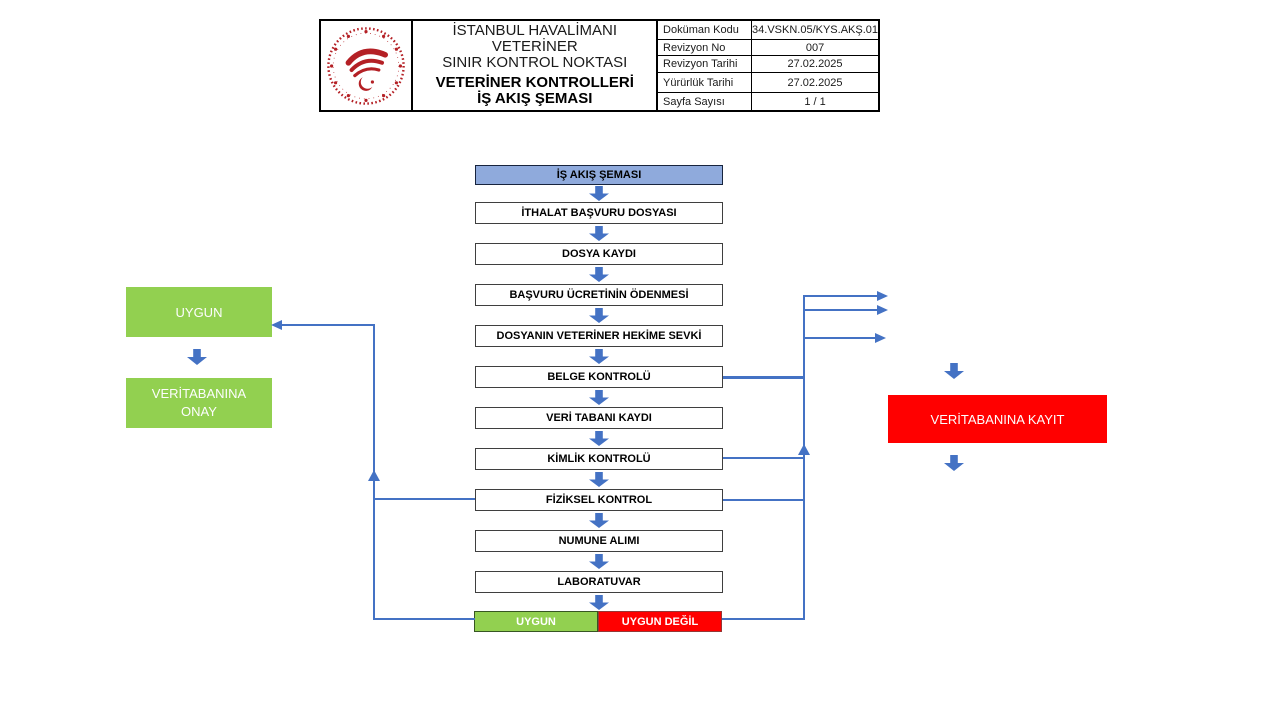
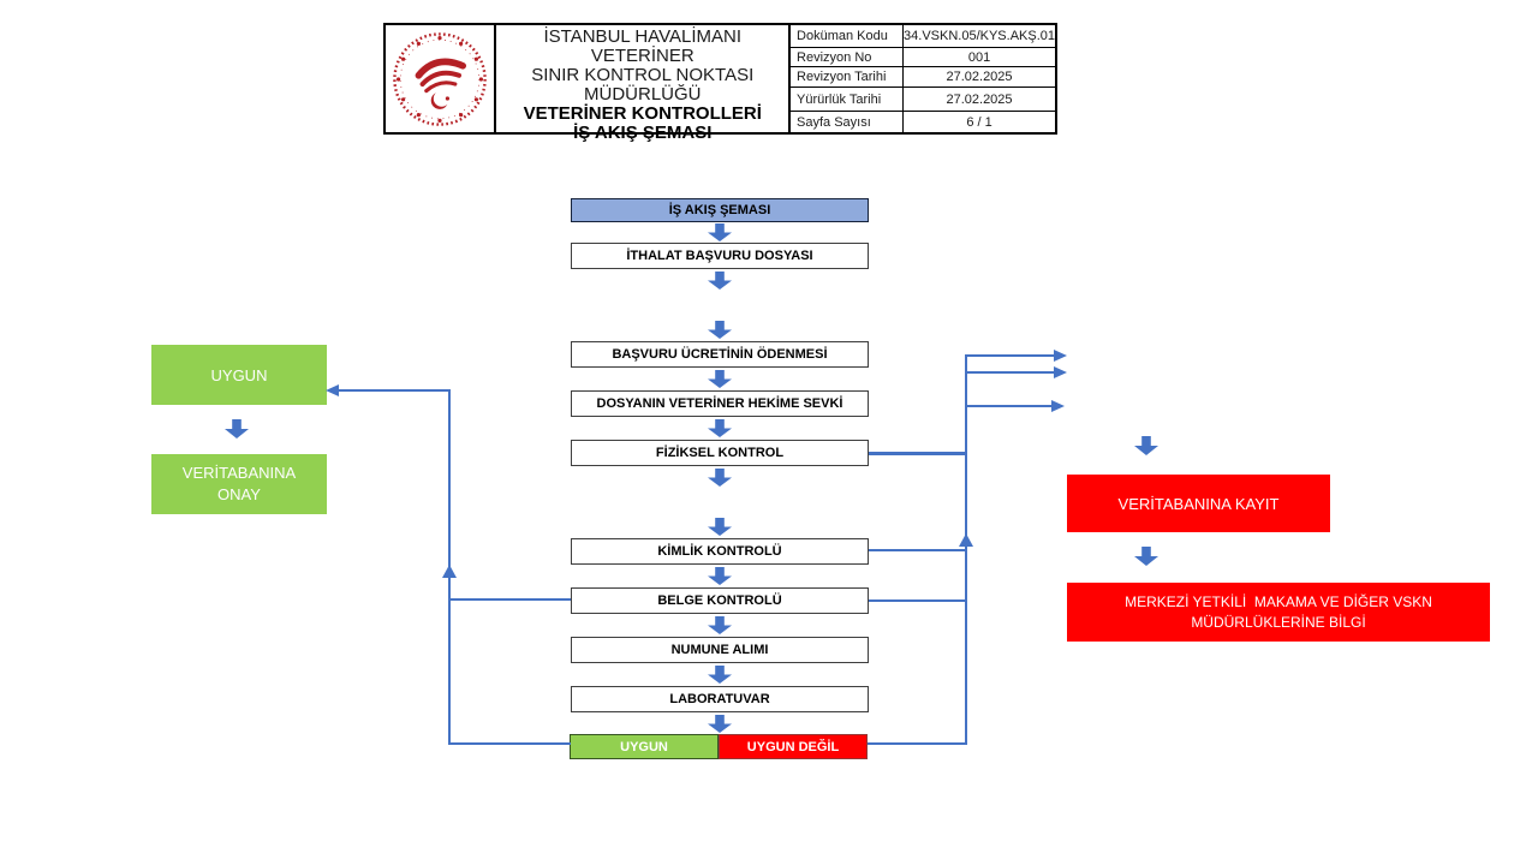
  İSTANBUL HAVALİMANI VETERİNER
  SINIR KONTROL NOKTASI
+ MÜDÜRLÜĞÜ
  VETERİNER KONTROLLERİ
  İŞ AKIŞ ŞEMASI
  Doküman Kodu
  34.VSKN.05/KYS.AKŞ.01
  Revizyon No
- 007
+ 001
  Revizyon Tarihi
  27.02.2025
  Yürürlük Tarihi
  27.02.2025
  Sayfa Sayısı
- 1 / 1
+ 6 / 1
  İŞ AKIŞ ŞEMASI
  İTHALAT BAŞVURU DOSYASI
- DOSYA KAYDI
  BAŞVURU ÜCRETİNİN ÖDENMESİ
  DOSYANIN VETERİNER HEKİME SEVKİ
- BELGE KONTROLÜ
+ FİZİKSEL KONTROL
- VERİ TABANI KAYDI
  KİMLİK KONTROLÜ
- FİZİKSEL KONTROL
+ BELGE KONTROLÜ
  NUMUNE ALIMI
  LABORATUVAR
  UYGUN
  UYGUN DEĞİL
  UYGUN
  VERİTABANINA
  ONAY
  VERİTABANINA KAYIT
+ MERKEZİ YETKİLİ MAKAMA VE DİĞER VSKN
+ MÜDÜRLÜKLERİNE BİLGİ
